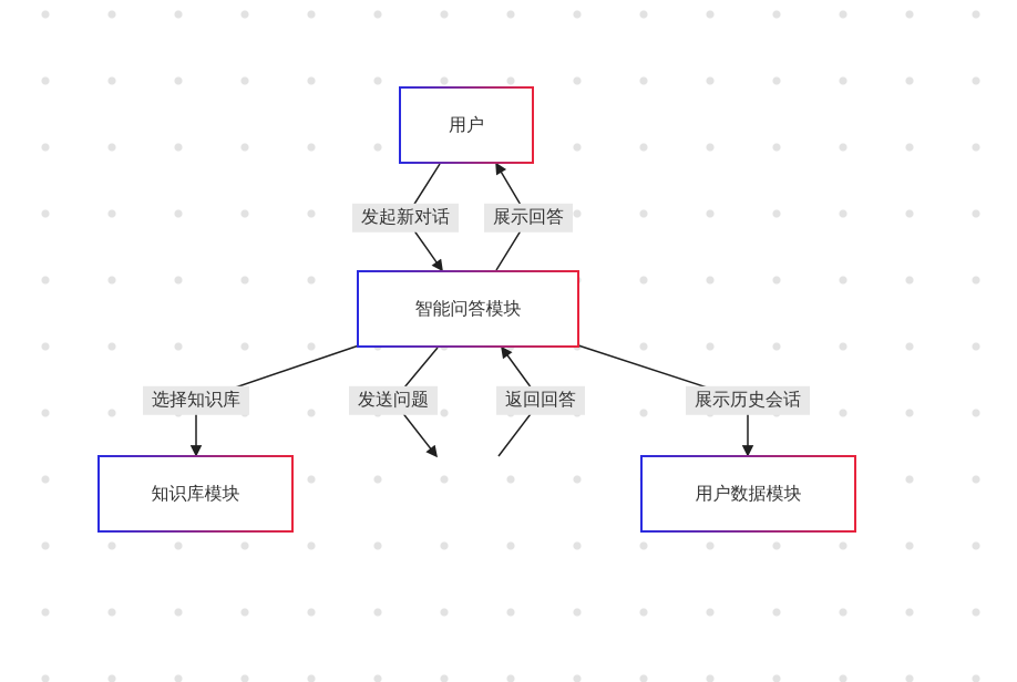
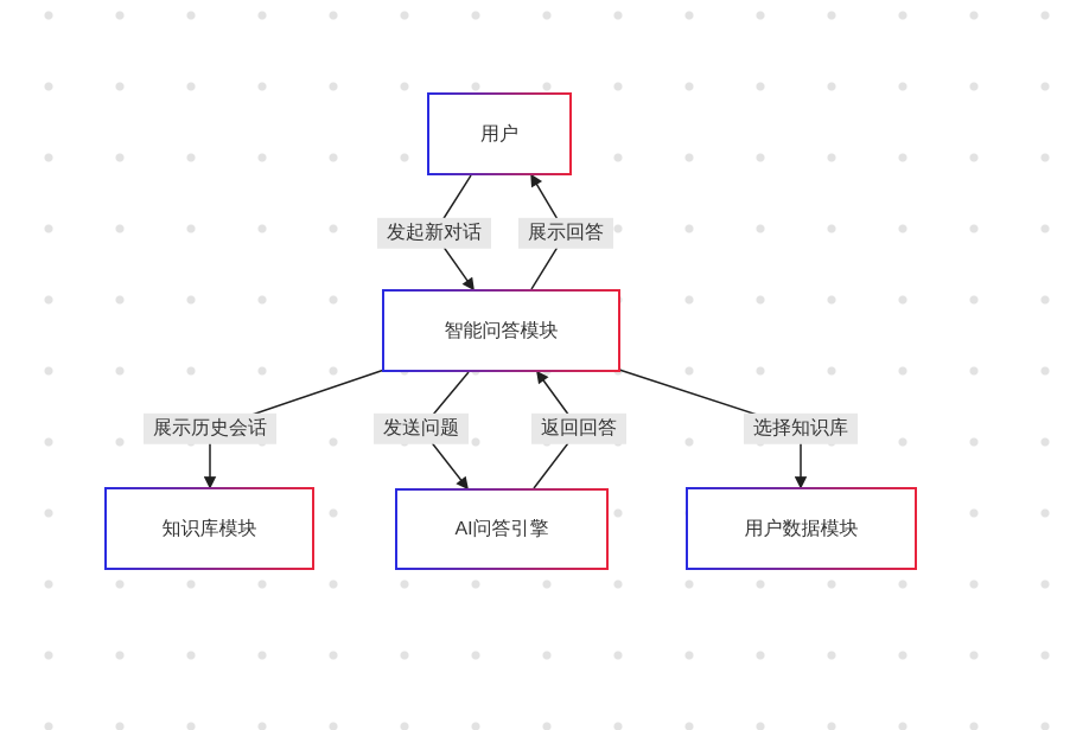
  发起新对话
  展示回答
- 选择知识库
+ 展示历史会话
  发送问题
  返回回答
- 展示历史会话
+ 选择知识库
  用户
  智能问答模块
  知识库模块
+ AI问答引擎
  用户数据模块
